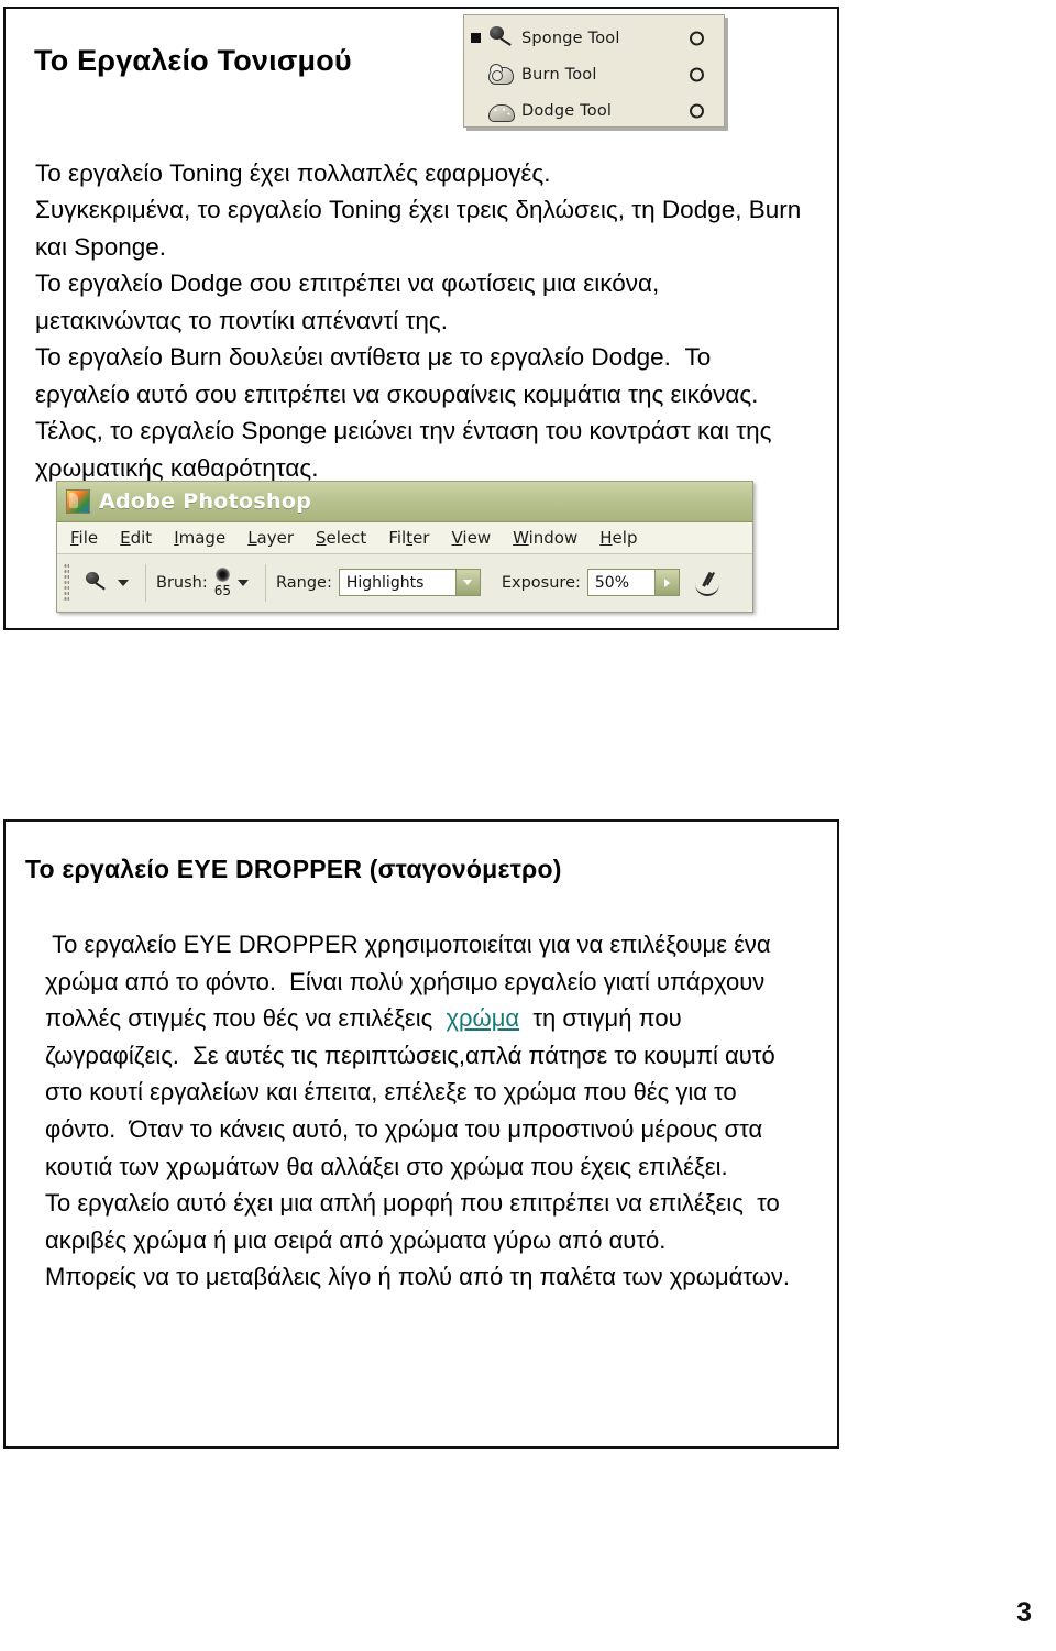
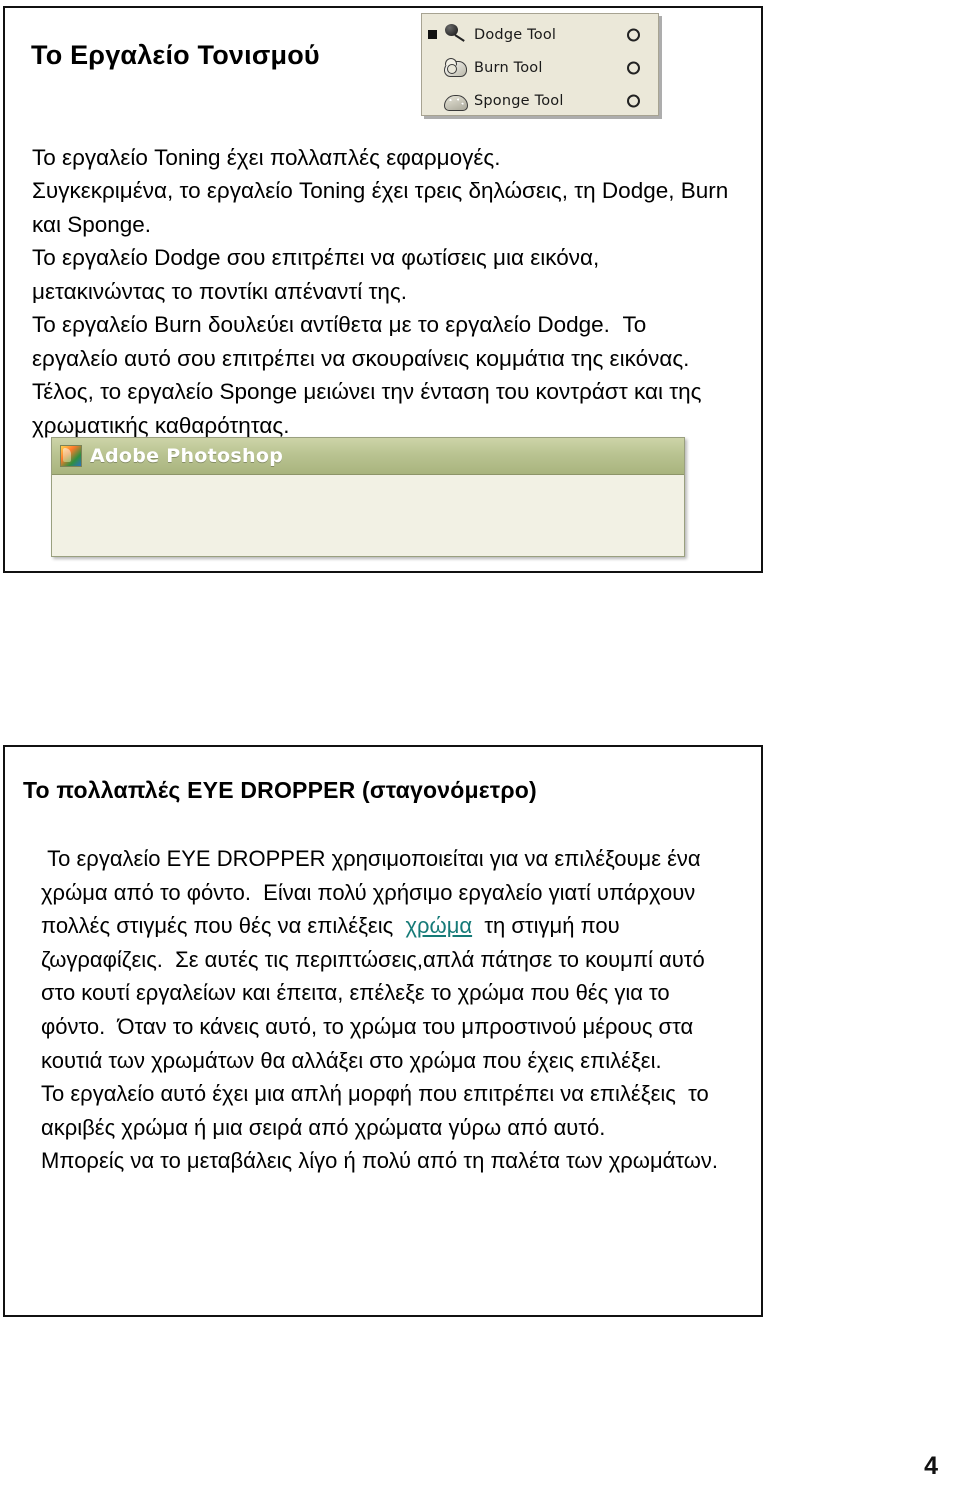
  Το Εργαλείο Τονισμού
- Sponge Tool
+ Dodge Tool
  Burn Tool
- Dodge Tool
+ Sponge Tool
  Το εργαλείο Toning έχει πολλαπλές εφαρμογές.
  Συγκεκριμένα, το εργαλείο Toning έχει τρεις δηλώσεις, τη Dodge, Burn και Sponge.
  Το εργαλείο Dodge σου επιτρέπει να φωτίσεις μια εικόνα, μετακινώντας το ποντίκι απέναντί της.
  Το εργαλείο Burn δουλεύει αντίθετα με το εργαλείο Dodge. Το εργαλείο αυτό σου επιτρέπει να σκουραίνεις κομμάτια της εικόνας.
  Τέλος, το εργαλείο Sponge μειώνει την ένταση του κοντράστ και της χρωματικής καθαρότητας.
  Adobe Photoshop
- File
- Edit
- Image
- Layer
- Select
- Filter
- View
- Window
- Help
- Brush:
- 65
- Range:
- Highlights
- Exposure:
- 50%
- Το εργαλείο EYE DROPPER (σταγονόμετρο)
+ Το πολλαπλές EYE DROPPER (σταγονόμετρο)
  Το εργαλείο EYE DROPPER χρησιμοποιείται για να επιλέξουμε ένα χρώμα από το φόντο. Είναι πολύ χρήσιμο εργαλείο γιατί υπάρχουν πολλές στιγμές που θές να επιλέξεις χρώμα τη στιγμή που ζωγραφίζεις. Σε αυτές τις περιπτώσεις,απλά πάτησε το κουμπί αυτό στο κουτί εργαλείων και έπειτα, επέλεξε το χρώμα που θές για το φόντο. Όταν το κάνεις αυτό, το χρώμα του μπροστινού μέρους στα κουτιά των χρωμάτων θα αλλάξει στο χρώμα που έχεις επιλέξει.
  Το εργαλείο αυτό έχει μια απλή μορφή που επιτρέπει να επιλέξεις το ακριβές χρώμα ή μια σειρά από χρώματα γύρω από αυτό.
  Μπορείς να το μεταβάλεις λίγο ή πολύ από τη παλέτα των χρωμάτων.
- 3
+ 4
